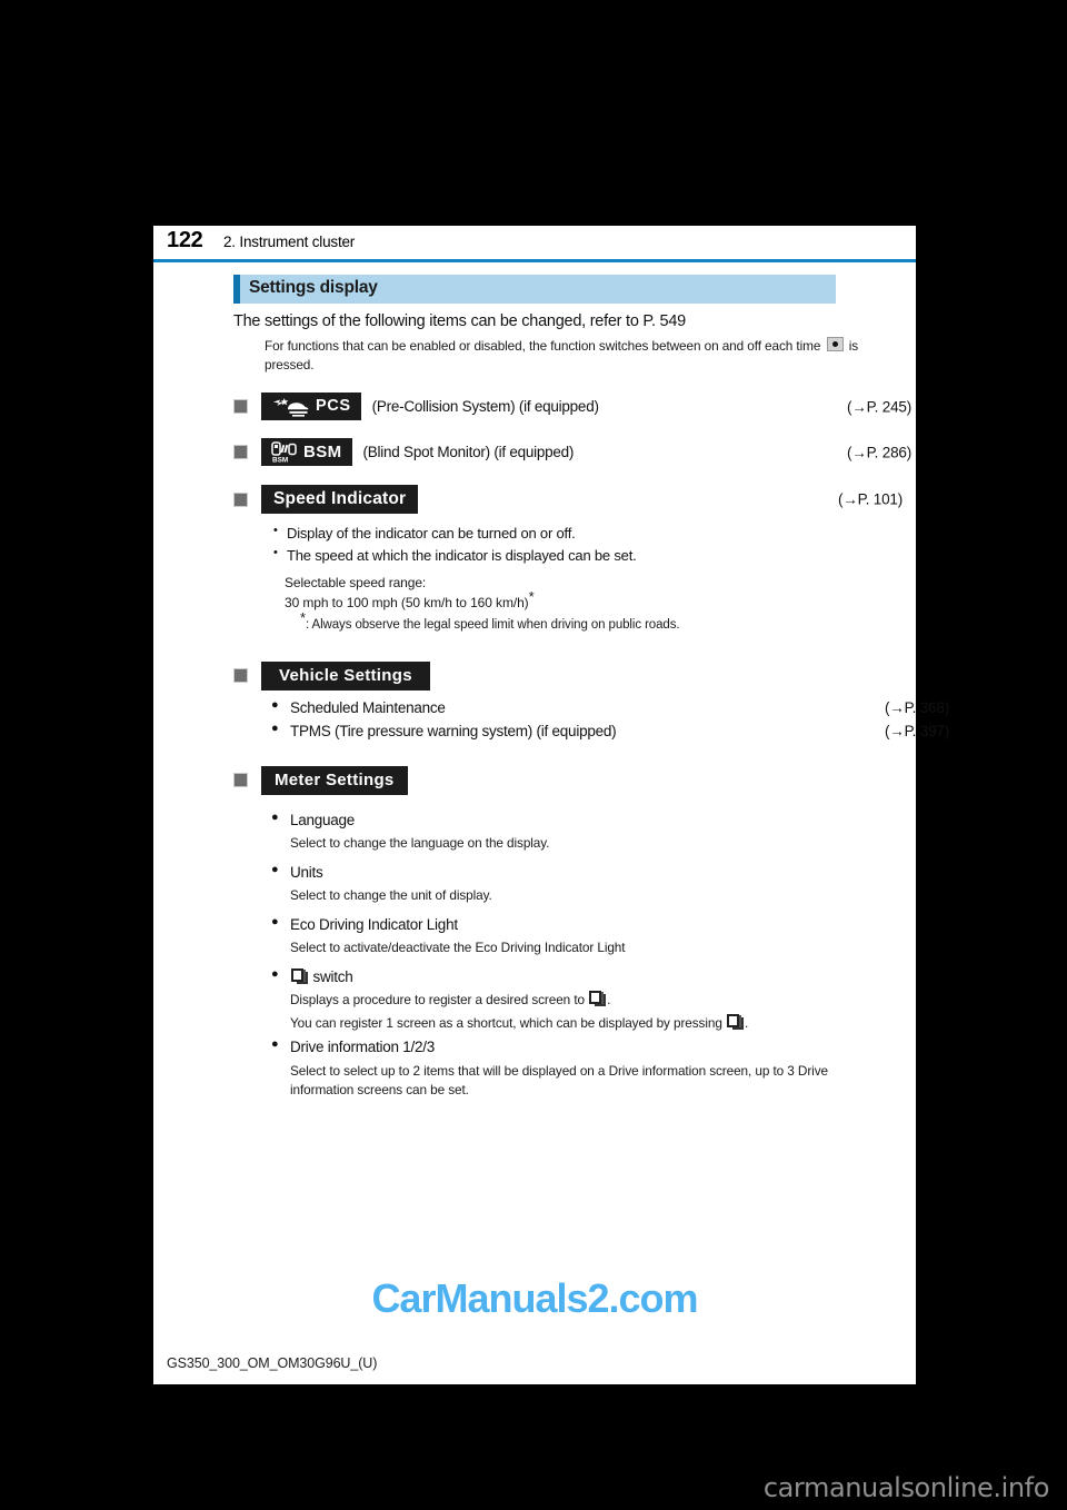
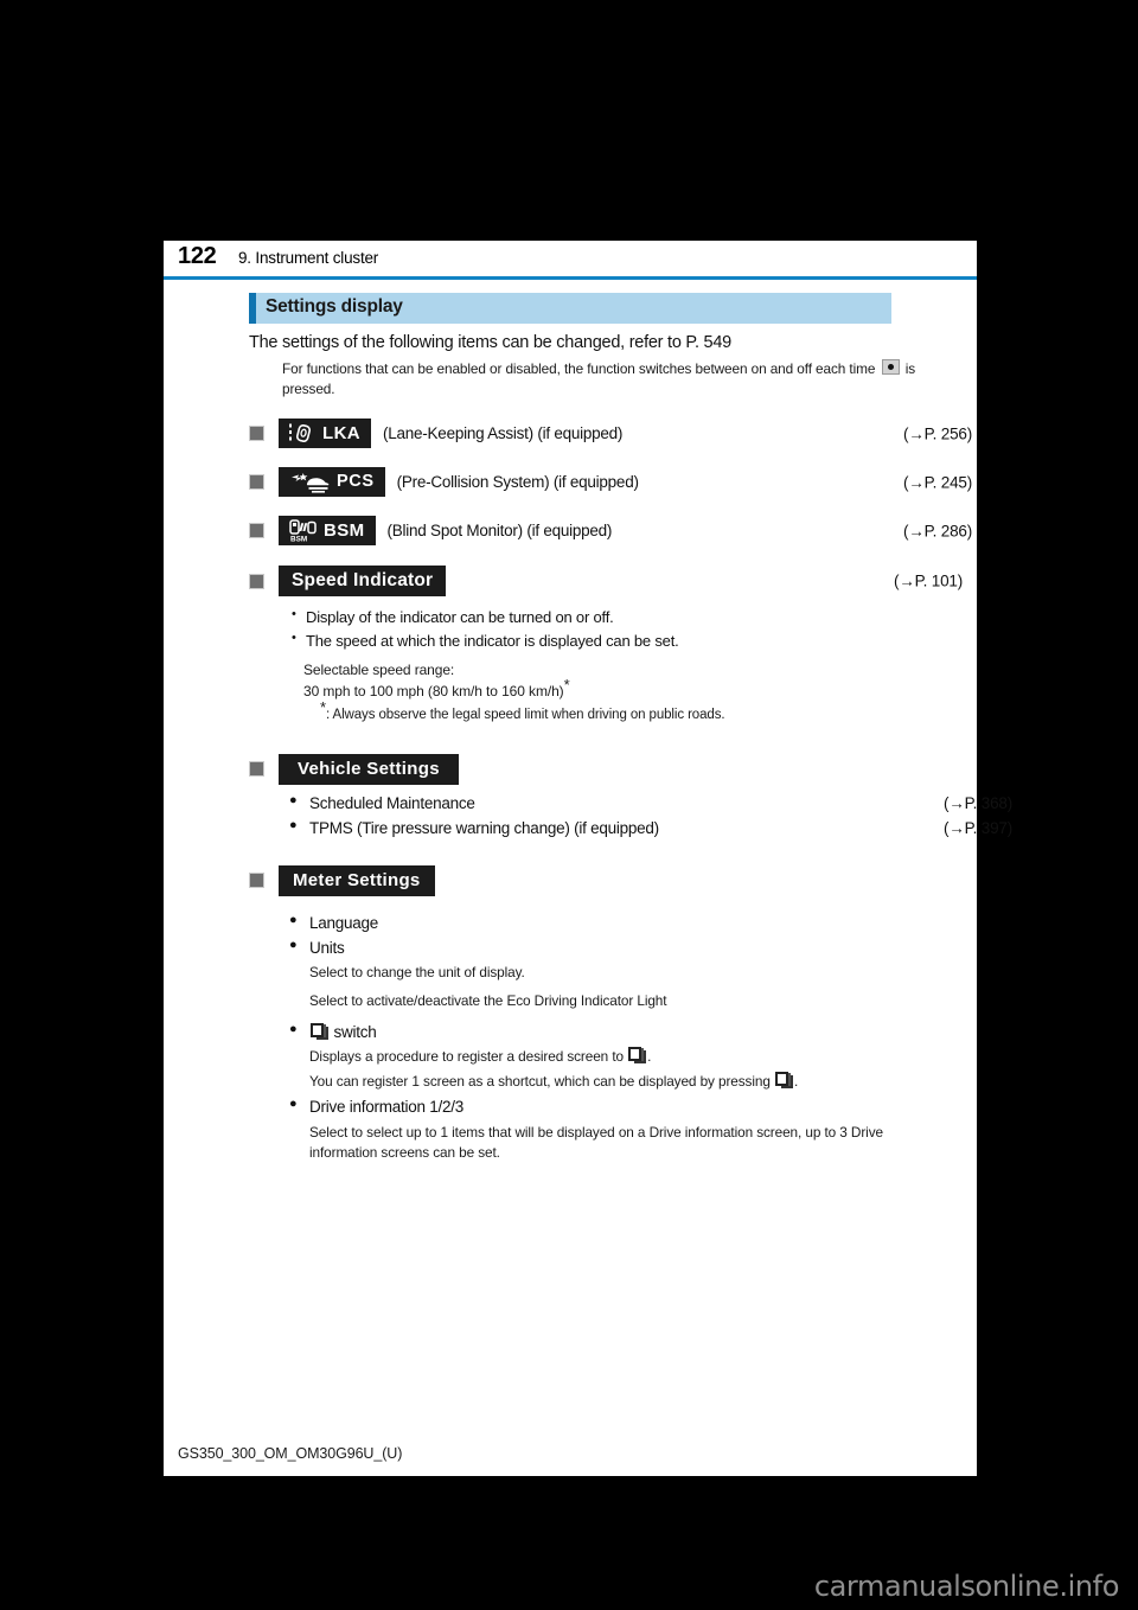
  122
- 2. Instrument cluster
+ 9. Instrument cluster
  Settings display
  The settings of the following items can be changed, refer to P. 549
  For functions that can be enabled or disabled, the function switches between on and off each time is pressed.
+ LKA
+ (Lane-Keeping Assist) (if equipped)
+ (→P. 256)
  PCS
  (Pre-Collision System) (if equipped)
  (→P. 245)
  BSM
  (Blind Spot Monitor) (if equipped)
  (→P. 286)
  Speed Indicator
  (→P. 101)
  Display of the indicator can be turned on or off.
  The speed at which the indicator is displayed can be set.
  Selectable speed range:
- 30 mph to 100 mph (50 km/h to 160 km/h)*
+ 30 mph to 100 mph (80 km/h to 160 km/h)*
  *: Always observe the legal speed limit when driving on public roads.
  Vehicle Settings
  Scheduled Maintenance
  (→P. 368)
- TPMS (Tire pressure warning system) (if equipped)
+ TPMS (Tire pressure warning change) (if equipped)
  (→P. 397)
  Meter Settings
  Language
- Select to change the language on the display.
  Units
  Select to change the unit of display.
- Eco Driving Indicator Light
  Select to activate/deactivate the Eco Driving Indicator Light
  switch
  Displays a procedure to register a desired screen to .
  You can register 1 screen as a shortcut, which can be displayed by pressing .
  Drive information 1/2/3
- Select to select up to 2 items that will be displayed on a Drive information screen, up to 3 Drive information screens can be set.
+ Select to select up to 1 items that will be displayed on a Drive information screen, up to 3 Drive information screens can be set.
- CarManuals2.com
  GS350_300_OM_OM30G96U_(U)
  carmanualsonline.info
